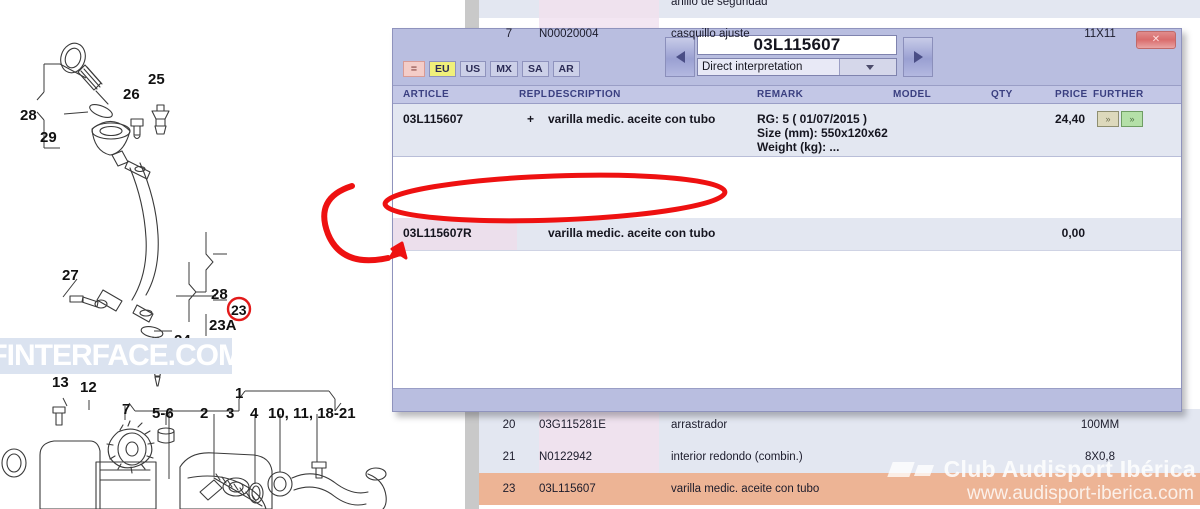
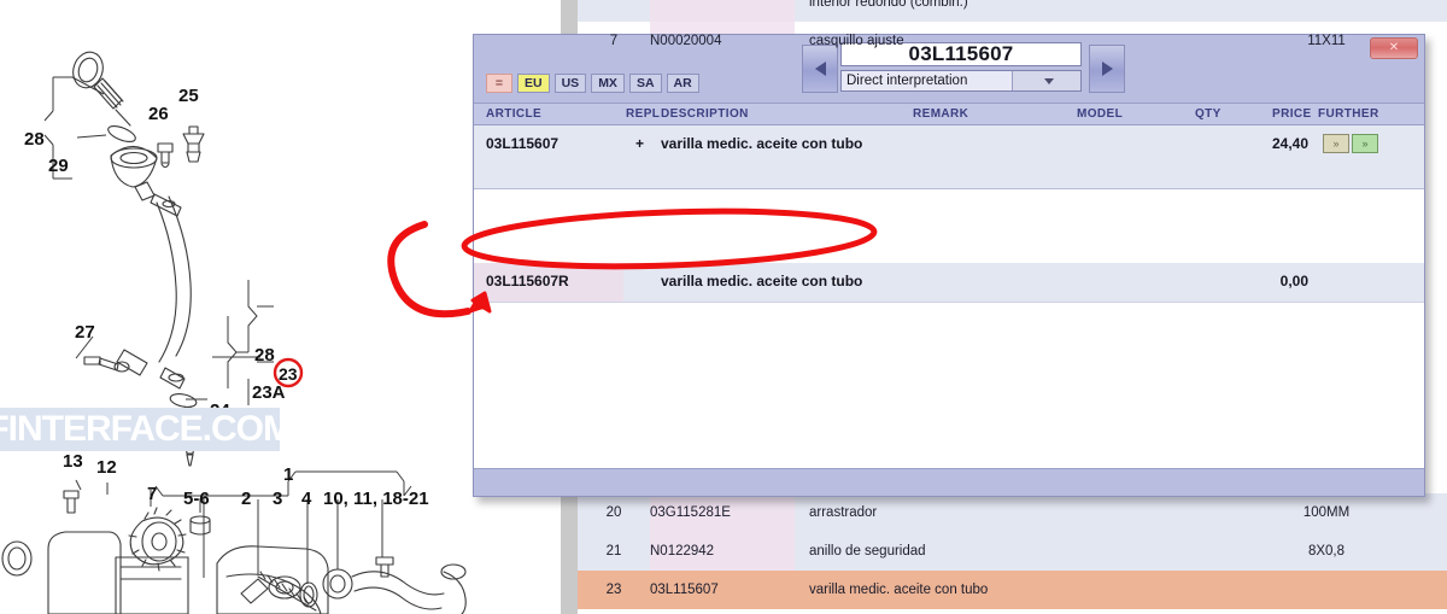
  28
  29
  26
  25
  27
  28
  23A
  13
  12
  7
  1
  5-6
  2
  3
  4
  10, 11, 18-21
  23
  INTERFACE.COM
- anillo de seguridad
+ interior redondo (combin.)
  7
  N00020004
  casquillo ajuste
  11X11
  20
  03G115281E
  arrastrador
  100MM
  21
  N0122942
- interior redondo (combin.)
+ anillo de seguridad
  8X0,8
  23
  03L115607
  varilla medic. aceite con tubo
- Club Audisport Ibérica
- www.audisport-iberica.com
  =
  EU
  US
  MX
  SA
  AR
  03L115607
  Direct interpretation
  ✕
  ARTICLE
  REPL
  DESCRIPTION
  REMARK
  MODEL
  QTY
  PRICE
  FURTHER
  03L115607
  +
  varilla medic. aceite con tubo
- RG: 5 ( 01/07/2015 )
- Size (mm): 550x120x62
- Weight (kg): ...
  24,40
  »
  »
  03L115607R
  varilla medic. aceite con tubo
  0,00
